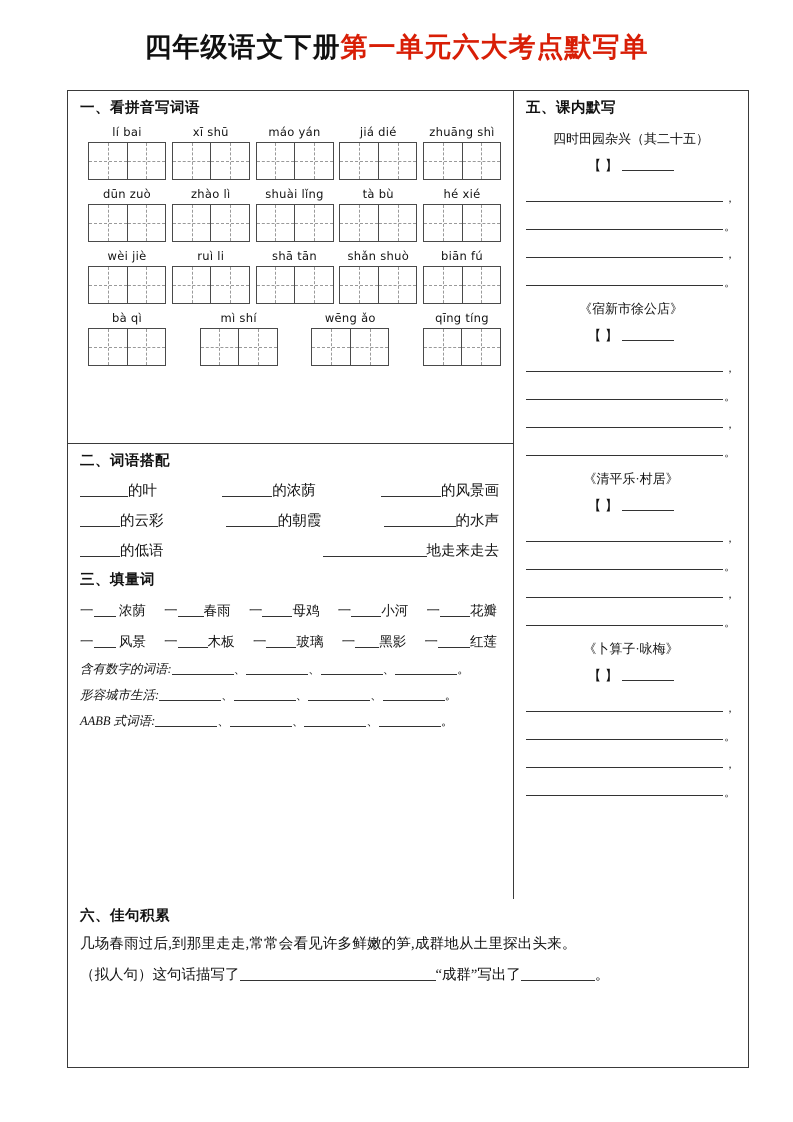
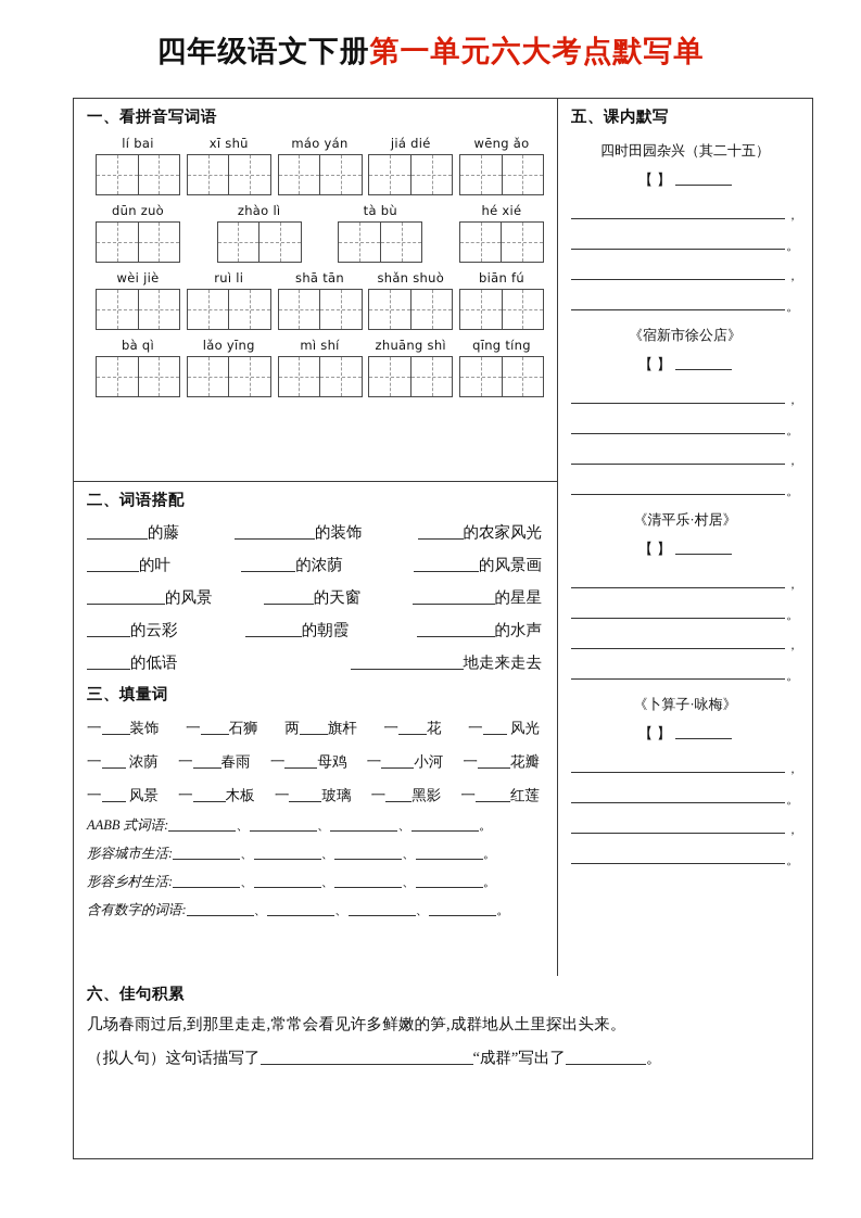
  四年级语文下册第一单元六大考点默写单
  一、看拼音写词语
  lí bai
  xī shū
  máo yán
  jiá dié
- zhuāng shì
+ wēng ǎo
  dūn zuò
  zhào lì
- shuài lǐng
  tà bù
  hé xié
  wèi jiè
  ruì li
  shā tān
  shǎn shuò
  biān fú
  bà qì
+ lǎo yīng
  mì shí
- wēng ǎo
+ zhuāng shì
  qīng tíng
  二、词语搭配
+ 的藤
+ 的装饰
+ 的农家风光
  的叶
  的浓荫
  的风景画
+ 的风景
+ 的天窗
+ 的星星
  的云彩
  的朝霞
  的水声
  的低语
  地走来走去
  三、填量词
+ 一 装饰
+ 一 石狮
+ 两 旗杆
+ 一 花
+ 一 风光
  一 浓荫
  一 春雨
  一 母鸡
  一 小河
  一 花瓣
  一 风景
  一 木板
  一 玻璃
  一 黑影
  一 红莲
- 含有数字的词语: 、 、 、 。
+ AABB 式词语: 、 、 、 。
  形容城市生活: 、 、 、 。
+ 形容乡村生活: 、 、 、 。
- AABB 式词语: 、 、 、 。
+ 含有数字的词语: 、 、 、 。
  五、课内默写
  四时田园杂兴（其二十五）
  【 】
  ，
  。
  ，
  。
  《宿新市徐公店》
  【 】
  ，
  。
  ，
  。
  《清平乐·村居》
  【 】
  ，
  。
  ，
  。
  《卜算子·咏梅》
  【 】
  ，
  。
  ，
  。
  六、佳句积累
  几场春雨过后,到那里走走,常常会看见许多鲜嫩的笋,成群地从土里探出头来。
  （拟人句）这句话描写了 “成群”写出了 。
